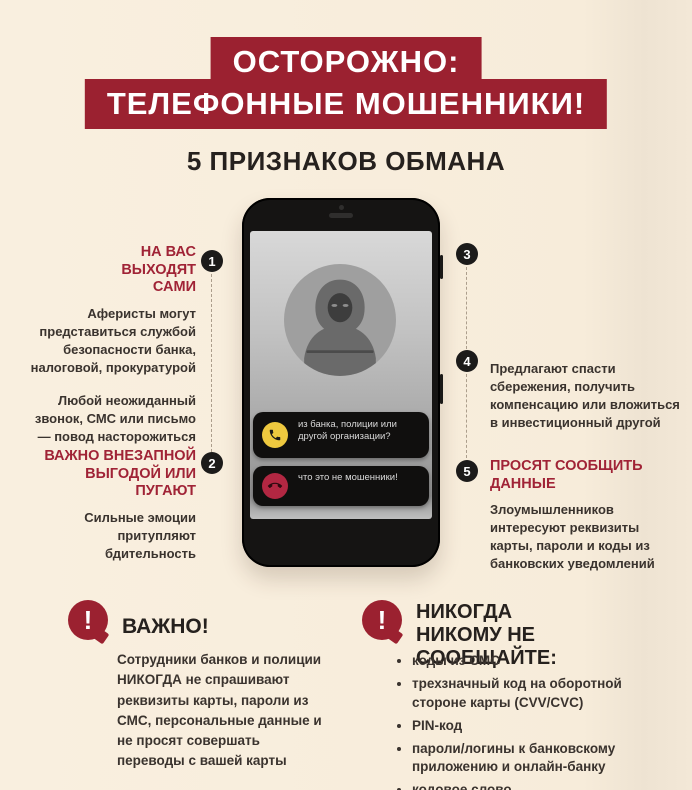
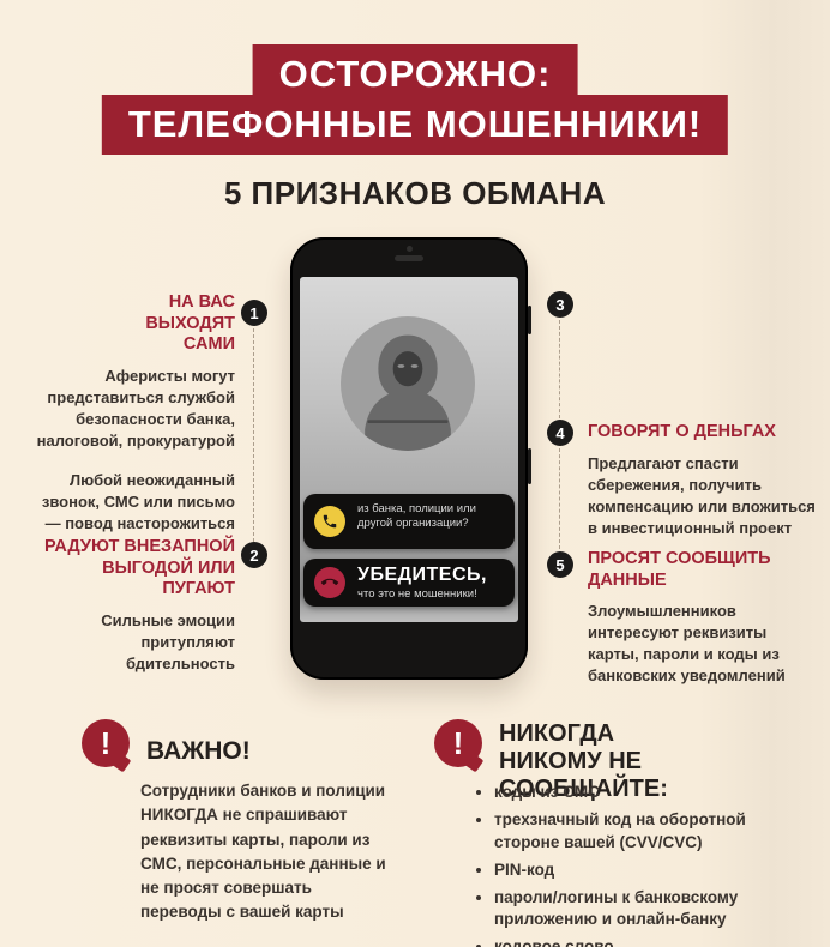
  ОСТОРОЖНО:
  ТЕЛЕФОННЫЕ МОШЕННИКИ!
  5 ПРИЗНАКОВ ОБМАНА
  НА ВАС ВЫХОДЯТ САМИ
  Аферисты могут представиться службой безопасности банка, налоговой, прокуратурой
  Любой неожиданный звонок, СМС или письмо — повод насторожиться
- ВАЖНО ВНЕЗАПНОЙ ВЫГОДОЙ ИЛИ ПУГАЮТ
+ РАДУЮТ ВНЕЗАПНОЙ ВЫГОДОЙ ИЛИ ПУГАЮТ
  Сильные эмоции притупляют бдительность
+ ГОВОРЯТ О ДЕНЬГАХ
- Предлагают спасти сбережения, получить компенсацию или вложиться в инвестиционный другой
+ Предлагают спасти сбережения, получить компенсацию или вложиться в инвестиционный проект
  ПРОСЯТ СООБЩИТЬ ДАННЫЕ
  Злоумышленников интересуют реквизиты карты, пароли и коды из банковских уведомлений
  1
  2
  3
  4
  5
  из банка, полиции или другой организации?
+ УБЕДИТЕСЬ,
  что это не мошенники!
  !
  ВАЖНО!
  Сотрудники банков и полиции НИКОГДА не спрашивают реквизиты карты, пароли из СМС, персональные данные и не просят совершать переводы с вашей карты
  !
  НИКОГДА НИКОМУ НЕ СООБЩАЙТЕ:
  коды из СМС
- трехзначный код на оборотной стороне карты (CVV/CVC)
+ трехзначный код на оборотной стороне вашей (CVV/CVC)
  PIN-код
  пароли/логины к банковскому приложению и онлайн-банку
